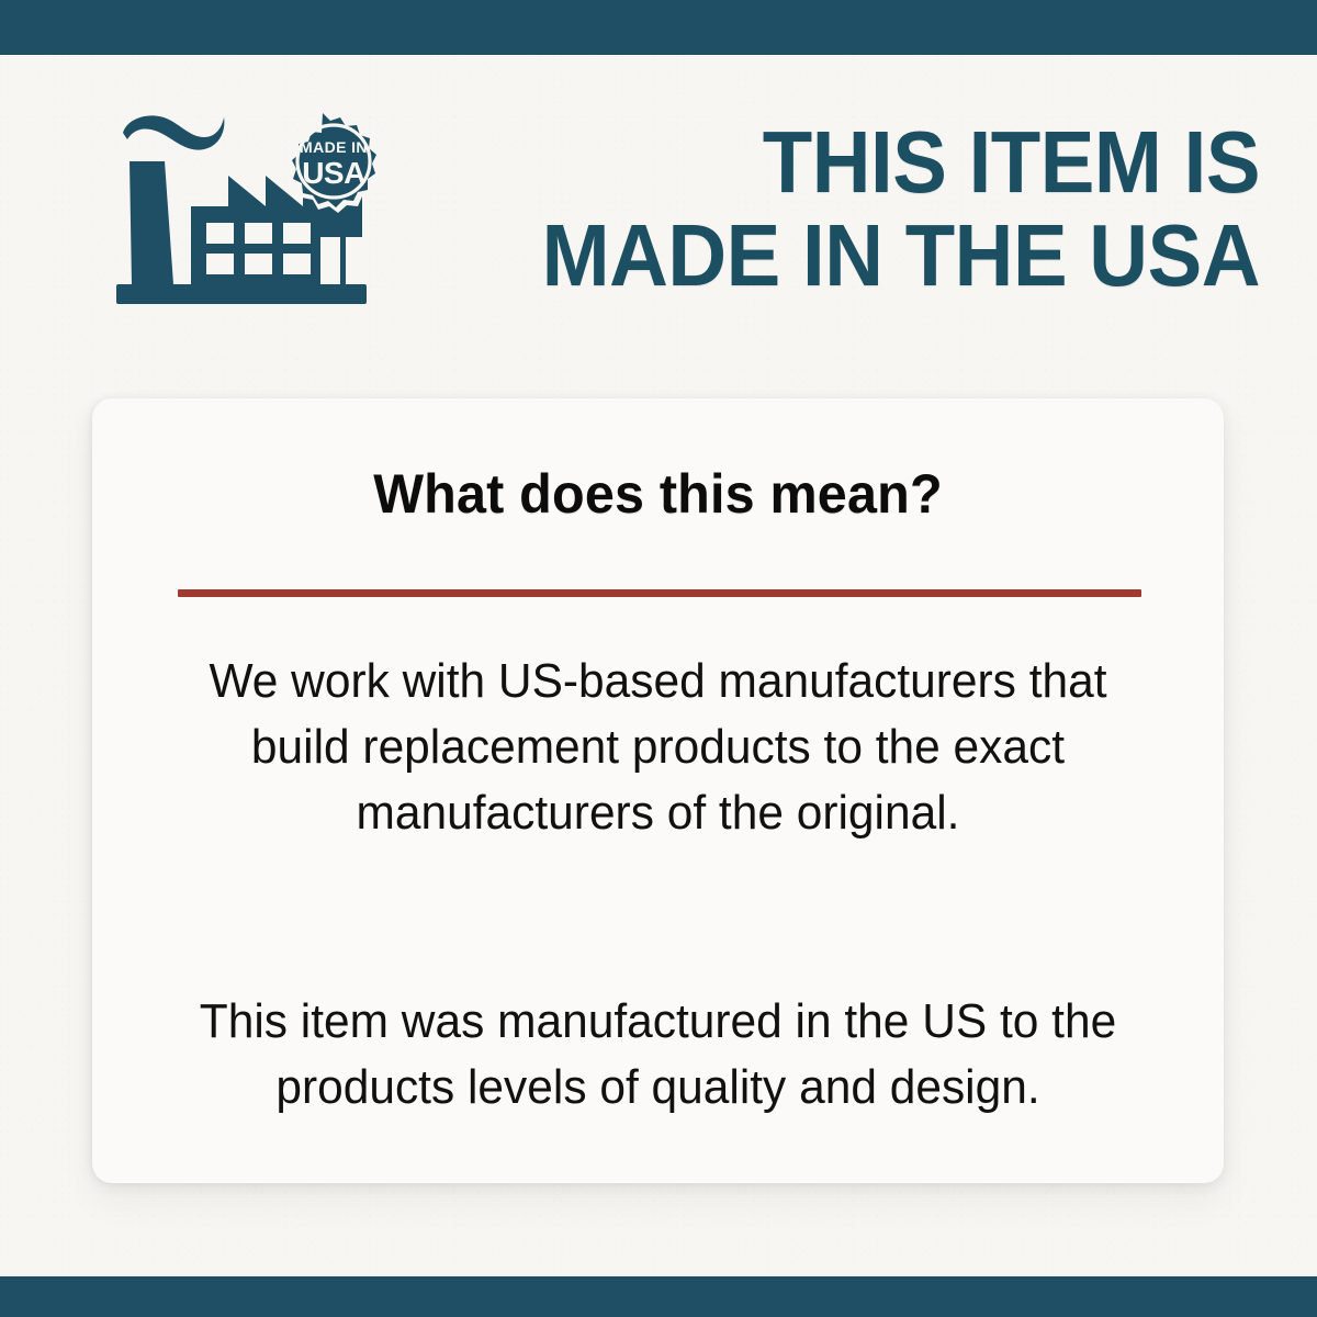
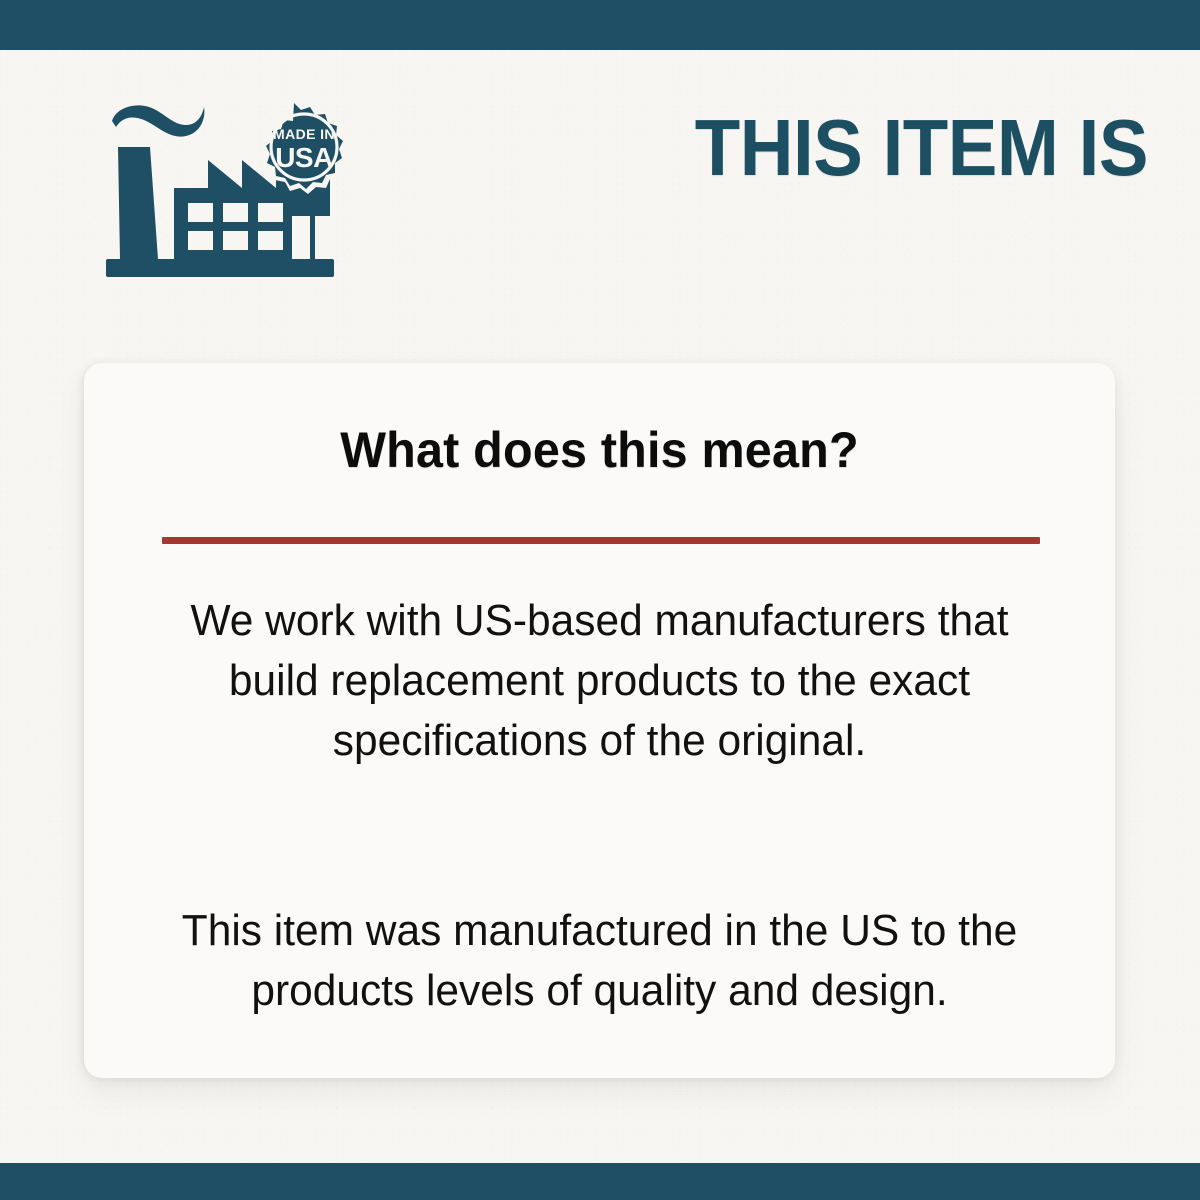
  MADE IN
  USA
  THIS ITEM IS
- MADE IN THE USA
  What does this mean?
- We work with US-based manufacturers that build replacement products to the exact manufacturers of the original.
+ We work with US-based manufacturers that build replacement products to the exact specifications of the original.
  This item was manufactured in the US to the products levels of quality and design.
